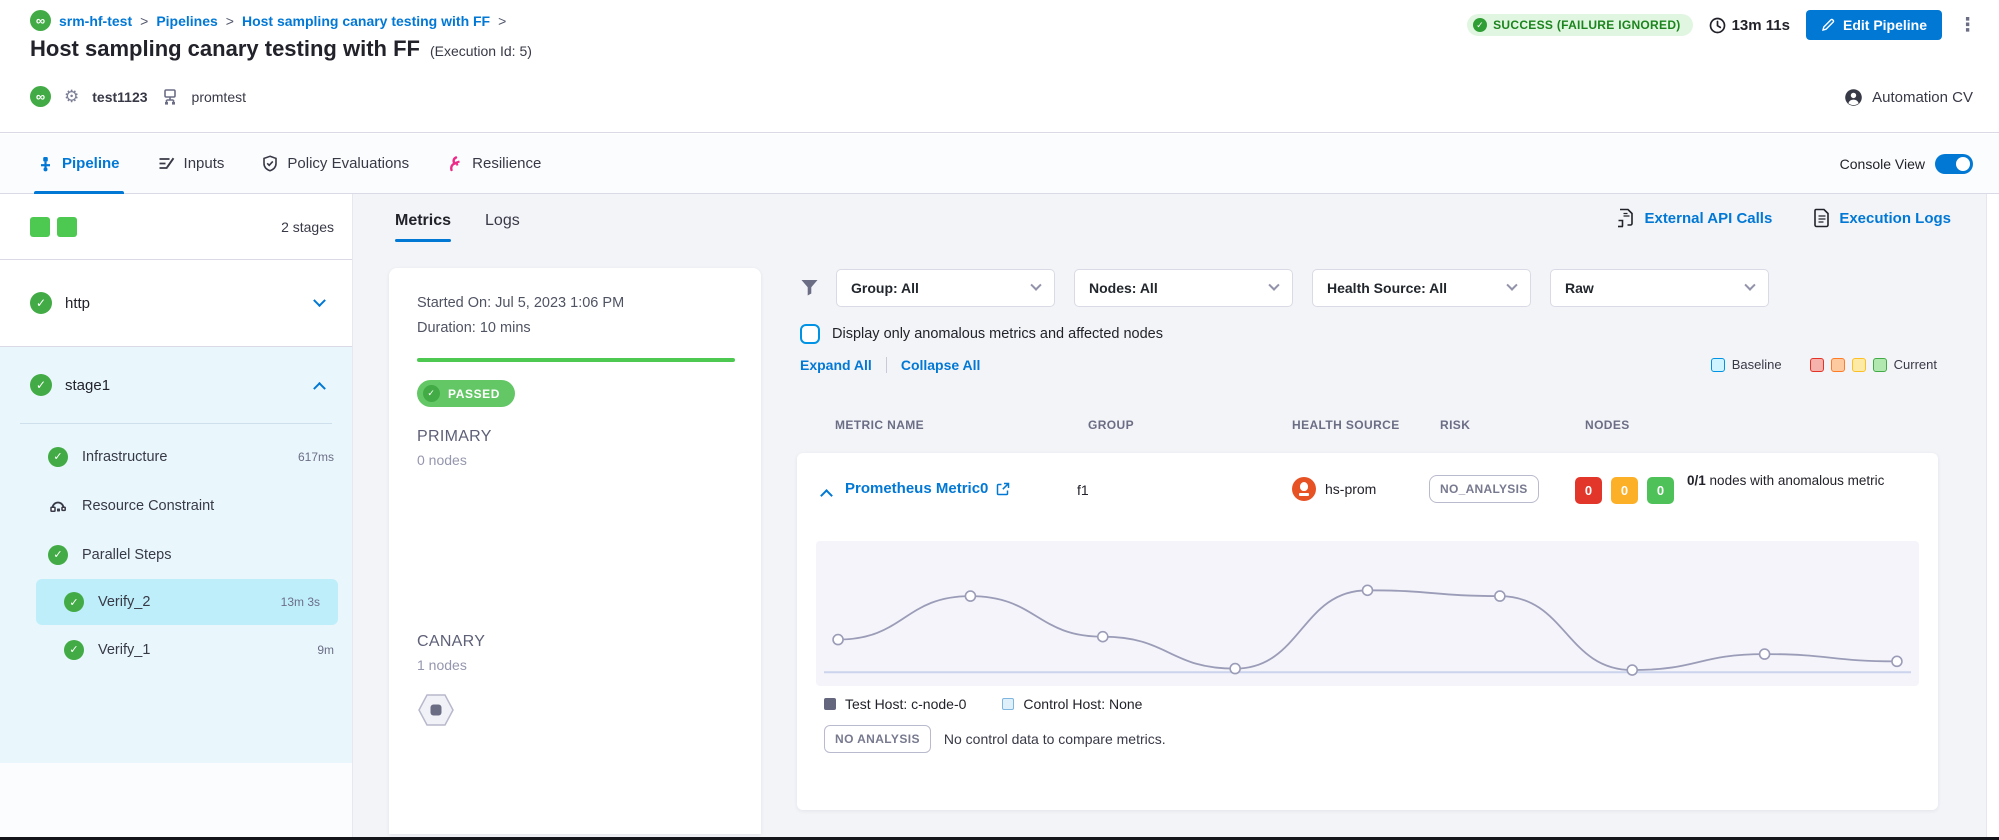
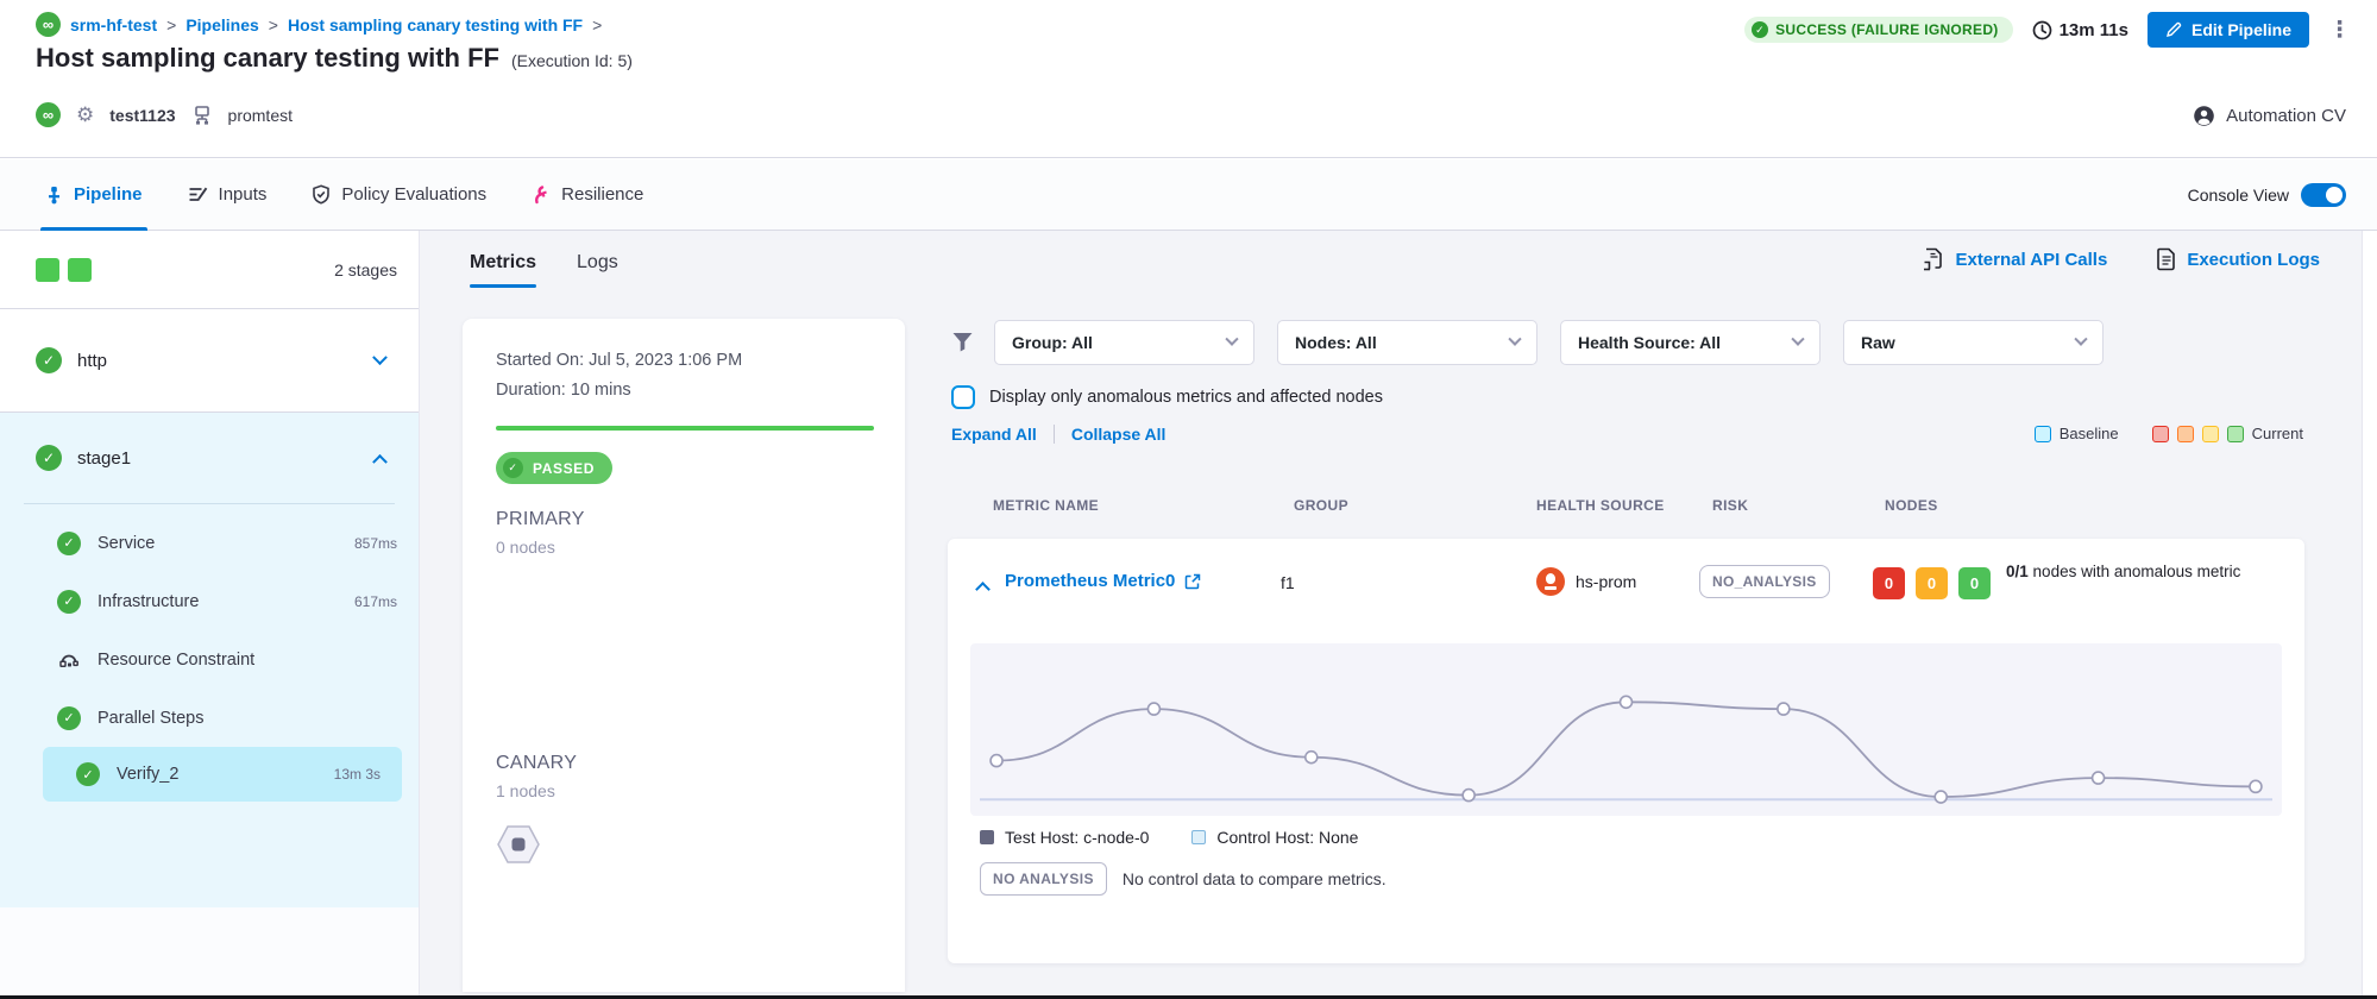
  srm-hf-test
  >
  Pipelines
  >
  Host sampling canary testing with FF
  >
  Host sampling canary testing with FF
  (Execution Id: 5)
  ⚙
  test1123
  promtest
  SUCCESS (FAILURE IGNORED)
  13m 11s
  Edit Pipeline
  ⋮
  Automation CV
  Pipeline
  Inputs
  Policy Evaluations
  Resilience
  Console View
  2 stages
  http
  stage1
+ Service
+ 857ms
  Infrastructure
  617ms
  Resource Constraint
  Parallel Steps
  Verify_2
  13m 3s
- Verify_1
- 9m
  Metrics
  Logs
  Started On: Jul 5, 2023 1:06 PM
  Duration: 10 mins
  PASSED
  PRIMARY
  0 nodes
  CANARY
  1 nodes
  External API Calls
  Execution Logs
  Group: All
  Nodes: All
  Health Source: All
  Raw
  Display only anomalous metrics and affected nodes
  Expand All
  Collapse All
  Baseline
  Current
  METRIC NAME
  GROUP
  HEALTH SOURCE
  RISK
  NODES
  Prometheus Metric0
  f1
  hs-prom
  NO_ANALYSIS
  0
  0
  0
  0/1 nodes with anomalous metric
  Test Host: c-node-0
  Control Host: None
  NO ANALYSIS
  No control data to compare metrics.
